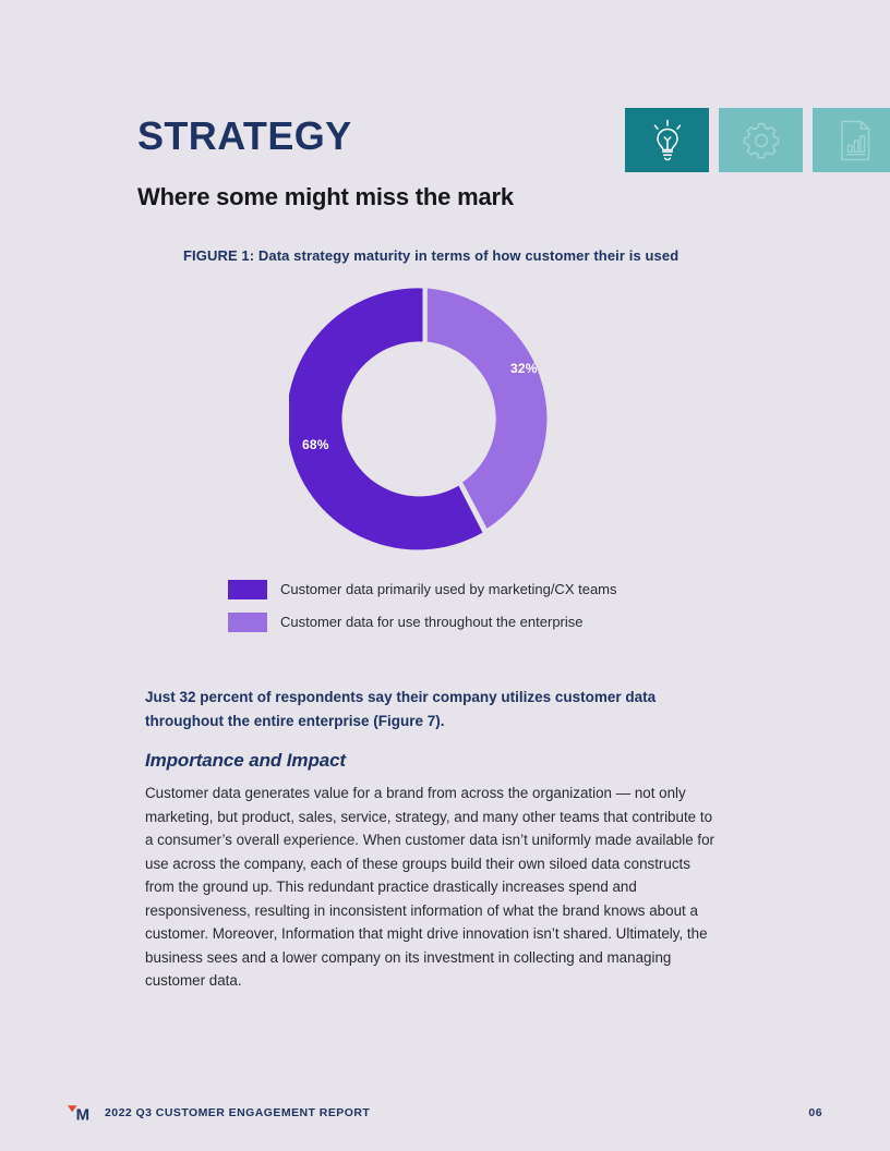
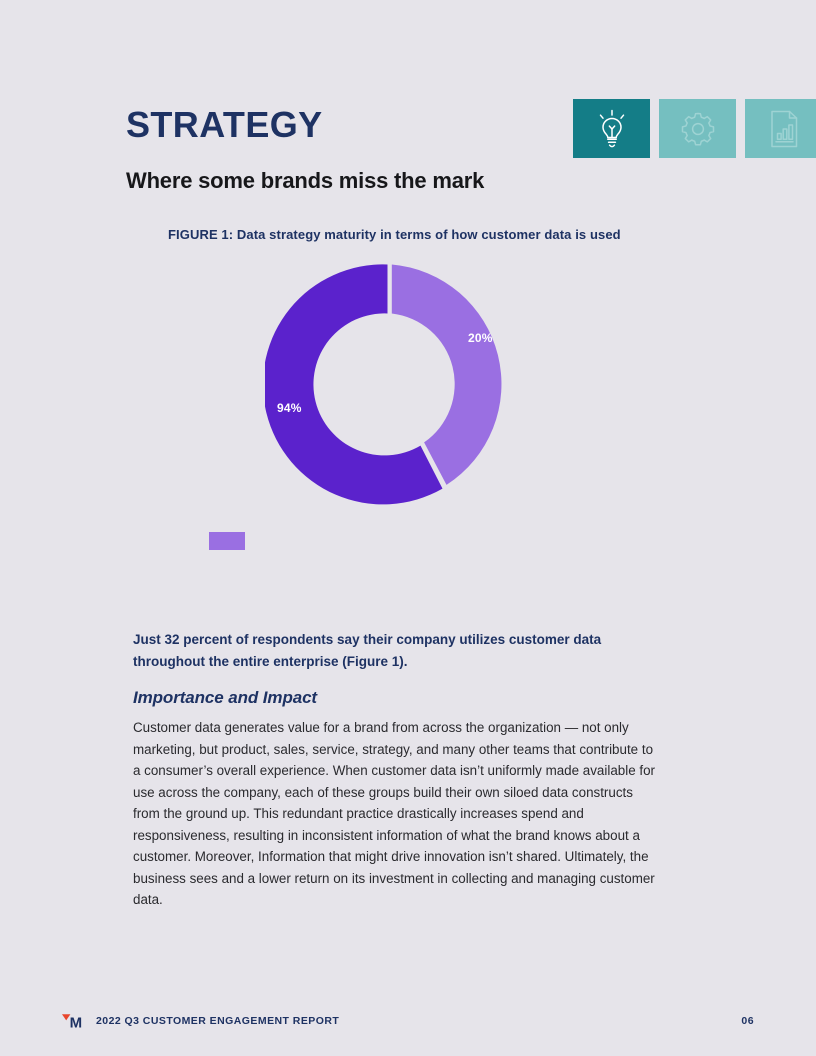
  STRATEGY
- Where some might miss the mark
+ Where some brands miss the mark
- FIGURE 1: Data strategy maturity in terms of how customer their is used
+ FIGURE 1: Data strategy maturity in terms of how customer data is used
- 68%
+ 94%
- 32%
+ 20%
- Customer data primarily used by marketing/CX teams
- Customer data for use throughout the enterprise
- Just 32 percent of respondents say their company utilizes customer data throughout the entire enterprise (Figure 7).
+ Just 32 percent of respondents say their company utilizes customer data throughout the entire enterprise (Figure 1).
  Importance and Impact
- Customer data generates value for a brand from across the organization — not only marketing, but product, sales, service, strategy, and many other teams that contribute to a consumer’s overall experience. When customer data isn’t uniformly made available for use across the company, each of these groups build their own siloed data constructs from the ground up. This redundant practice drastically increases spend and responsiveness, resulting in inconsistent information of what the brand knows about a customer. Moreover, Information that might drive innovation isn’t shared. Ultimately, the business sees and a lower company on its investment in collecting and managing customer data.
+ Customer data generates value for a brand from across the organization — not only marketing, but product, sales, service, strategy, and many other teams that contribute to a consumer’s overall experience. When customer data isn’t uniformly made available for use across the company, each of these groups build their own siloed data constructs from the ground up. This redundant practice drastically increases spend and responsiveness, resulting in inconsistent information of what the brand knows about a customer. Moreover, Information that might drive innovation isn’t shared. Ultimately, the business sees and a lower return on its investment in collecting and managing customer data.
  M
  2022 Q3 CUSTOMER ENGAGEMENT REPORT
  06
